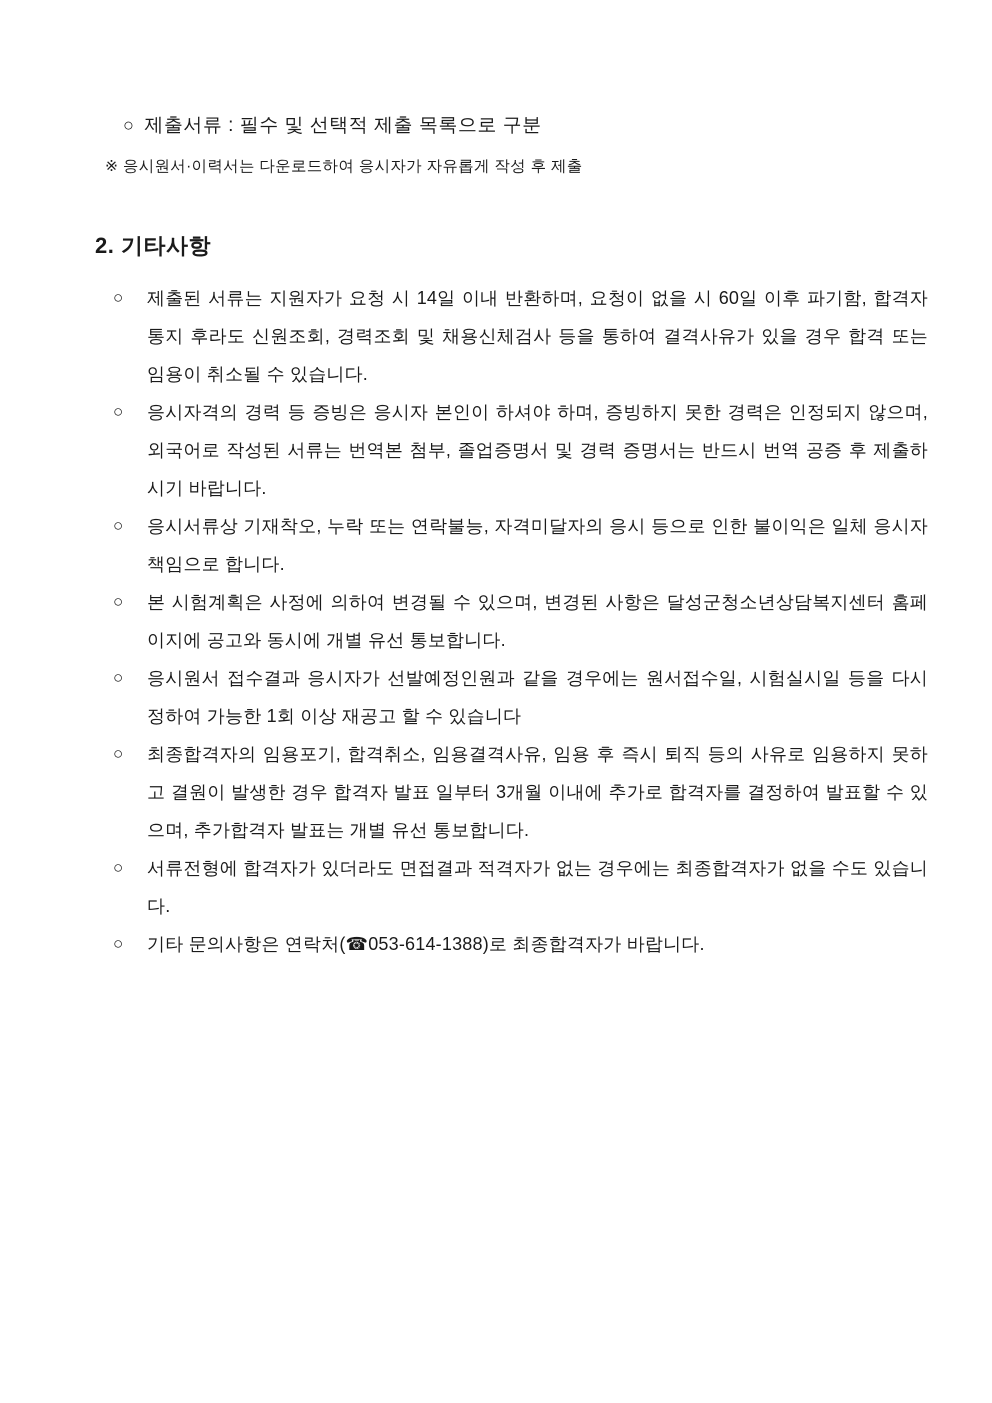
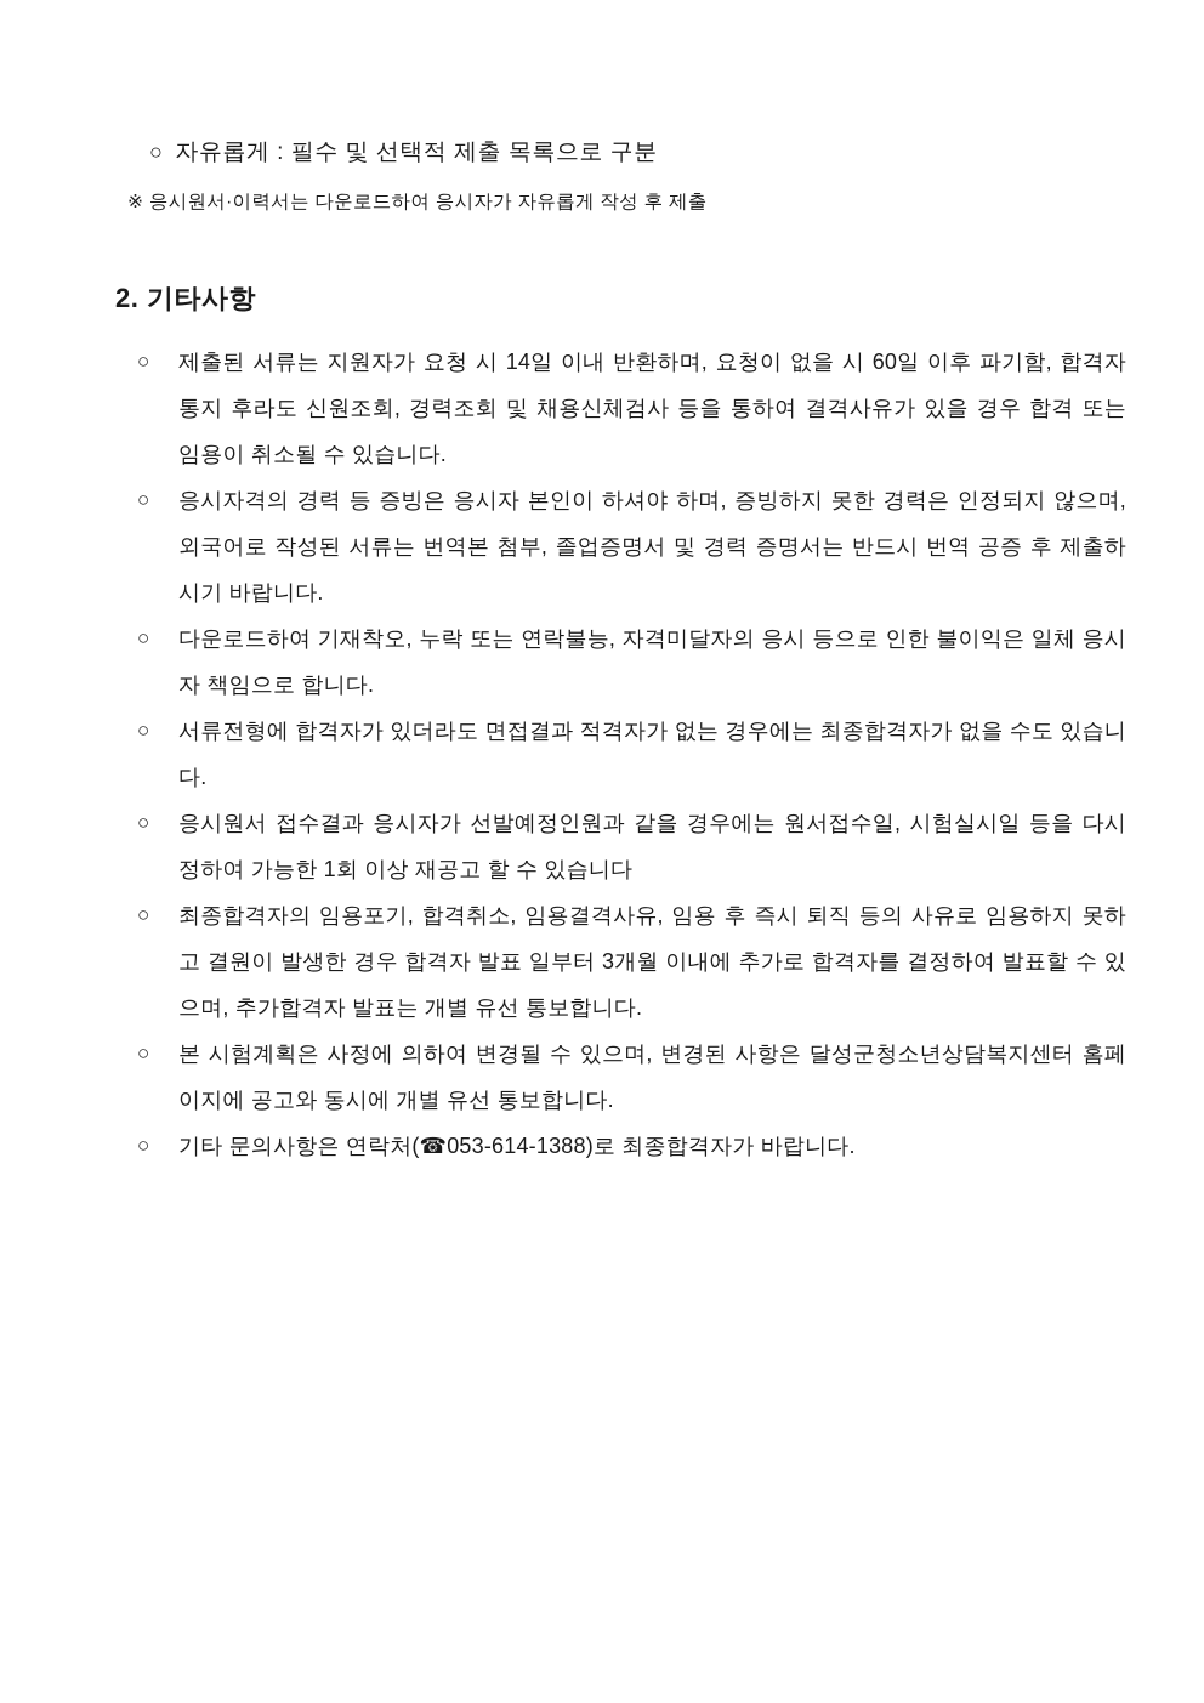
- ○ 제출서류 : 필수 및 선택적 제출 목록으로 구분
+ ○ 자유롭게 : 필수 및 선택적 제출 목록으로 구분
  ※ 응시원서·이력서는 다운로드하여 응시자가 자유롭게 작성 후 제출
  2. 기타사항
  ○
  제출된 서류는 지원자가 요청 시 14일 이내 반환하며, 요청이 없을 시 60일 이후 파기함, 합격자 통지 후라도 신원조회, 경력조회 및 채용신체검사 등을 통하여 결격사유가 있을 경우 합격 또는 임용이 취소될 수 있습니다.
  ○
  응시자격의 경력 등 증빙은 응시자 본인이 하셔야 하며, 증빙하지 못한 경력은 인정되지 않으며, 외국어로 작성된 서류는 번역본 첨부, 졸업증명서 및 경력 증명서는 반드시 번역 공증 후 제출하시기 바랍니다.
  ○
- 응시서류상 기재착오, 누락 또는 연락불능, 자격미달자의 응시 등으로 인한 불이익은 일체 응시자 책임으로 합니다.
+ 다운로드하여 기재착오, 누락 또는 연락불능, 자격미달자의 응시 등으로 인한 불이익은 일체 응시자 책임으로 합니다.
  ○
- 본 시험계획은 사정에 의하여 변경될 수 있으며, 변경된 사항은 달성군청소년상담복지센터 홈페이지에 공고와 동시에 개별 유선 통보합니다.
+ 서류전형에 합격자가 있더라도 면접결과 적격자가 없는 경우에는 최종합격자가 없을 수도 있습니다.
  ○
  응시원서 접수결과 응시자가 선발예정인원과 같을 경우에는 원서접수일, 시험실시일 등을 다시 정하여 가능한 1회 이상 재공고 할 수 있습니다
  ○
  최종합격자의 임용포기, 합격취소, 임용결격사유, 임용 후 즉시 퇴직 등의 사유로 임용하지 못하고 결원이 발생한 경우 합격자 발표 일부터 3개월 이내에 추가로 합격자를 결정하여 발표할 수 있으며, 추가합격자 발표는 개별 유선 통보합니다.
  ○
- 서류전형에 합격자가 있더라도 면접결과 적격자가 없는 경우에는 최종합격자가 없을 수도 있습니다.
+ 본 시험계획은 사정에 의하여 변경될 수 있으며, 변경된 사항은 달성군청소년상담복지센터 홈페이지에 공고와 동시에 개별 유선 통보합니다.
  ○
  기타 문의사항은 연락처(☎053-614-1388)로 최종합격자가 바랍니다.
